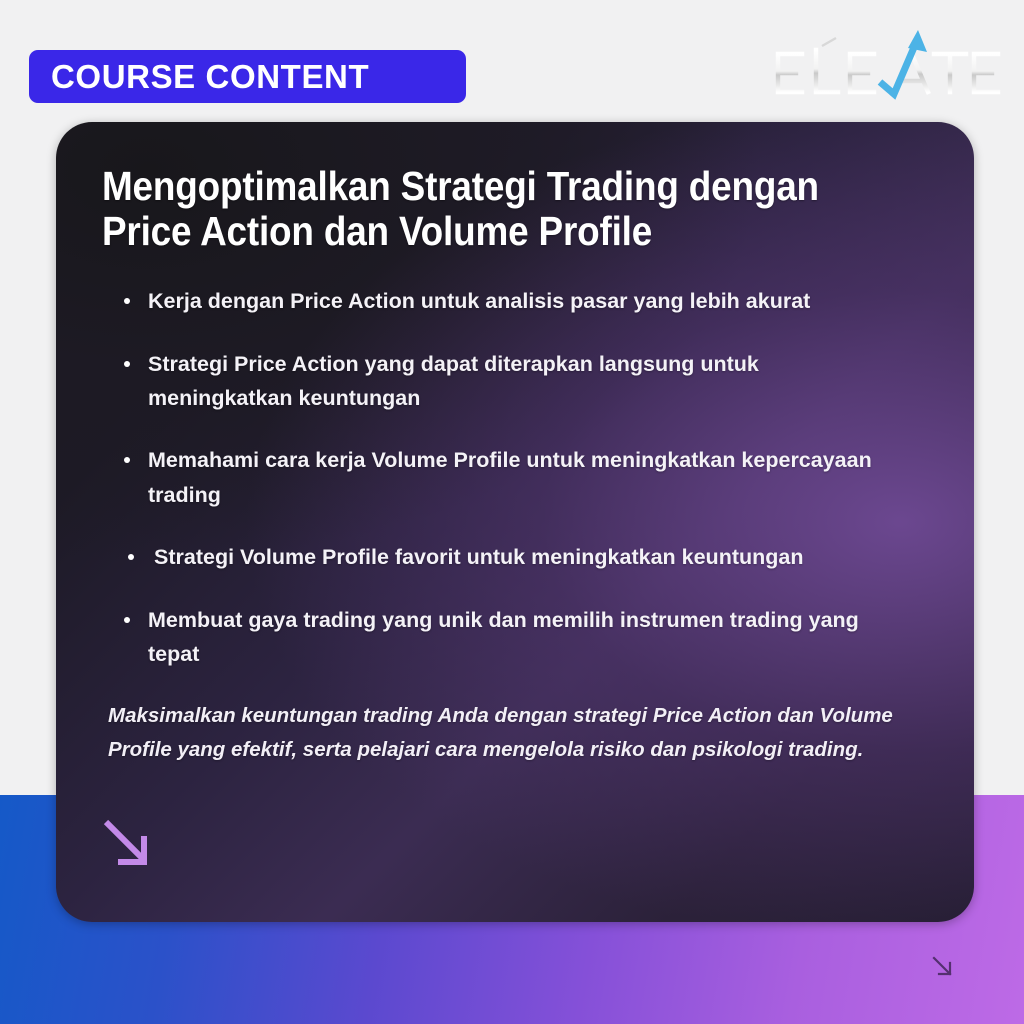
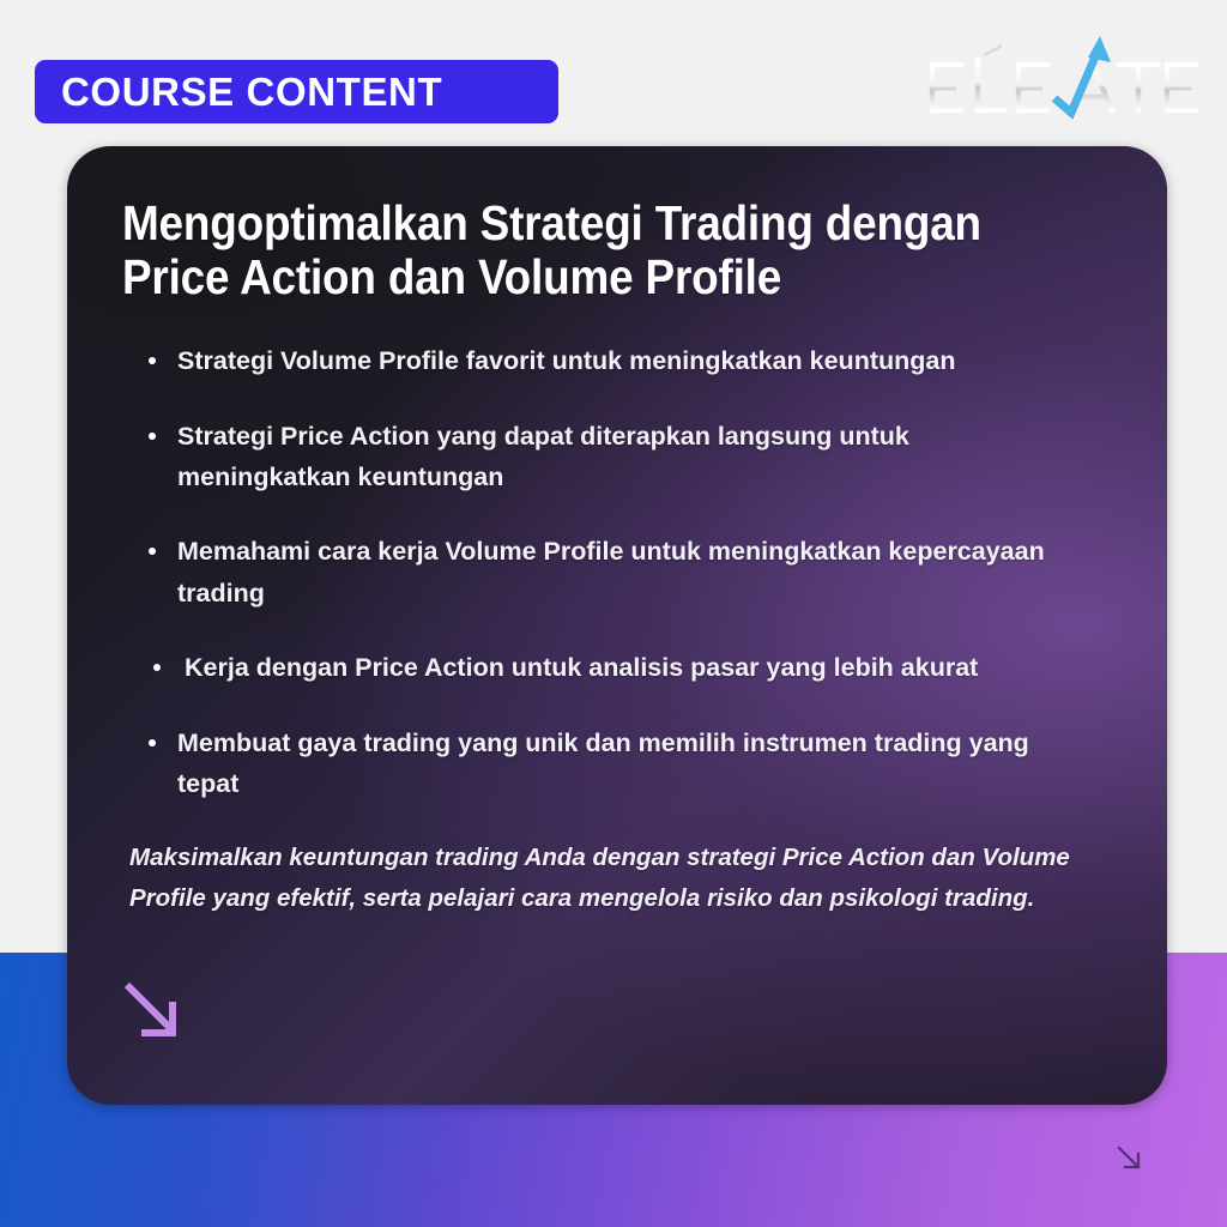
  COURSE CONTENT
  Mengoptimalkan Strategi Trading dengan
  Price Action dan Volume Profile
- Kerja dengan Price Action untuk analisis pasar yang lebih akurat
+ Strategi Volume Profile favorit untuk meningkatkan keuntungan
  Strategi Price Action yang dapat diterapkan langsung untuk meningkatkan keuntungan
  Memahami cara kerja Volume Profile untuk meningkatkan kepercayaan trading
- Strategi Volume Profile favorit untuk meningkatkan keuntungan
+ Kerja dengan Price Action untuk analisis pasar yang lebih akurat
  Membuat gaya trading yang unik dan memilih instrumen trading yang tepat
  Maksimalkan keuntungan trading Anda dengan strategi Price Action dan Volume Profile yang efektif, serta pelajari cara mengelola risiko dan psikologi trading.
